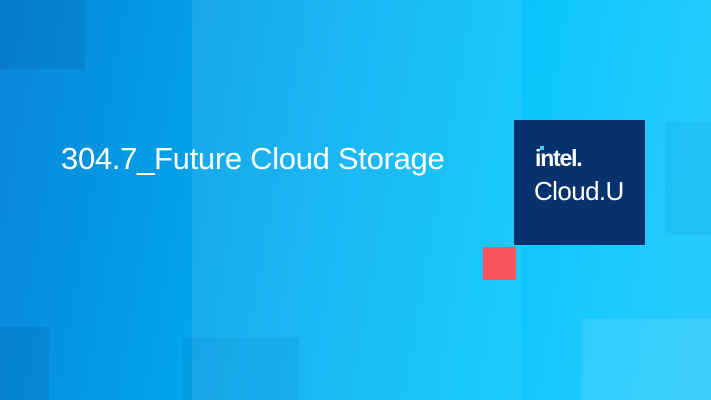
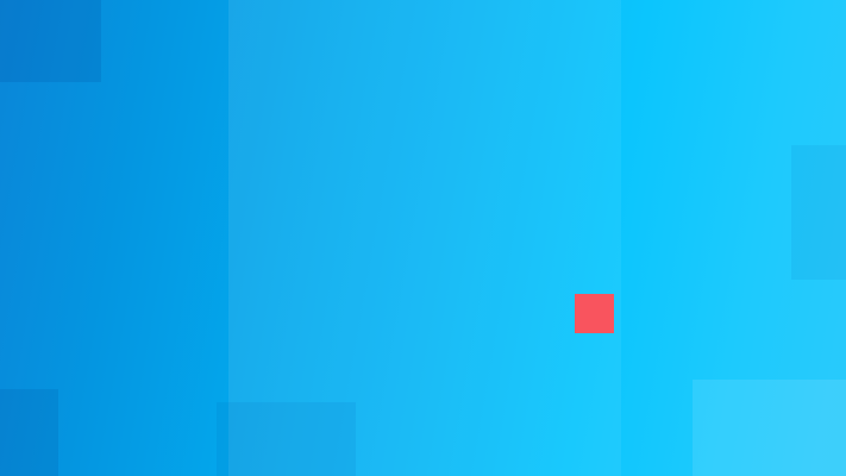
- 304.7_Future Cloud Storage
- intel.
- Cloud.U
